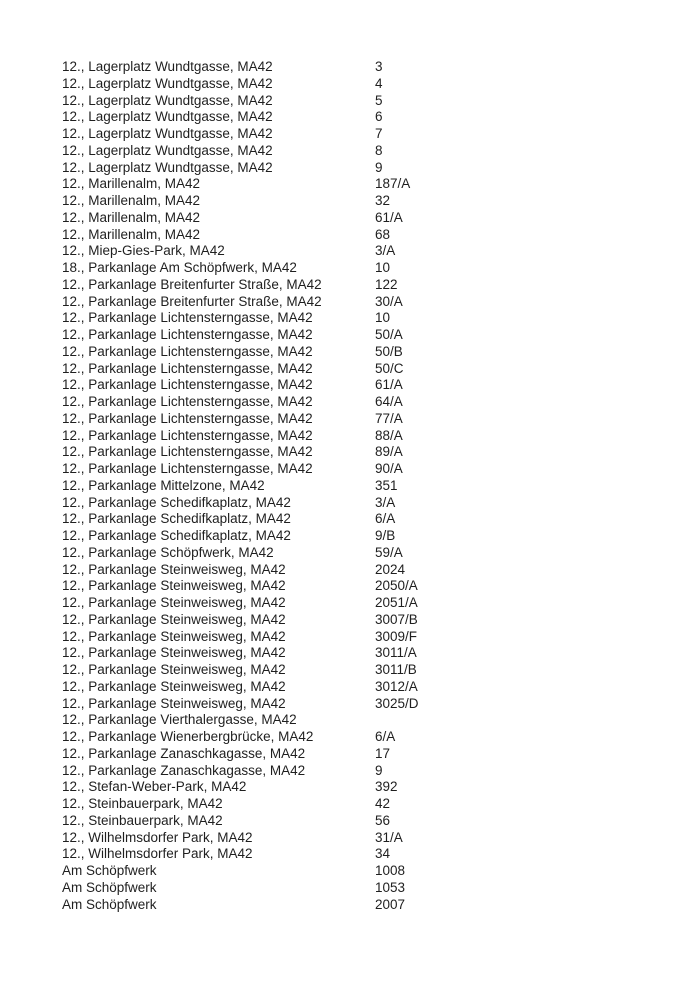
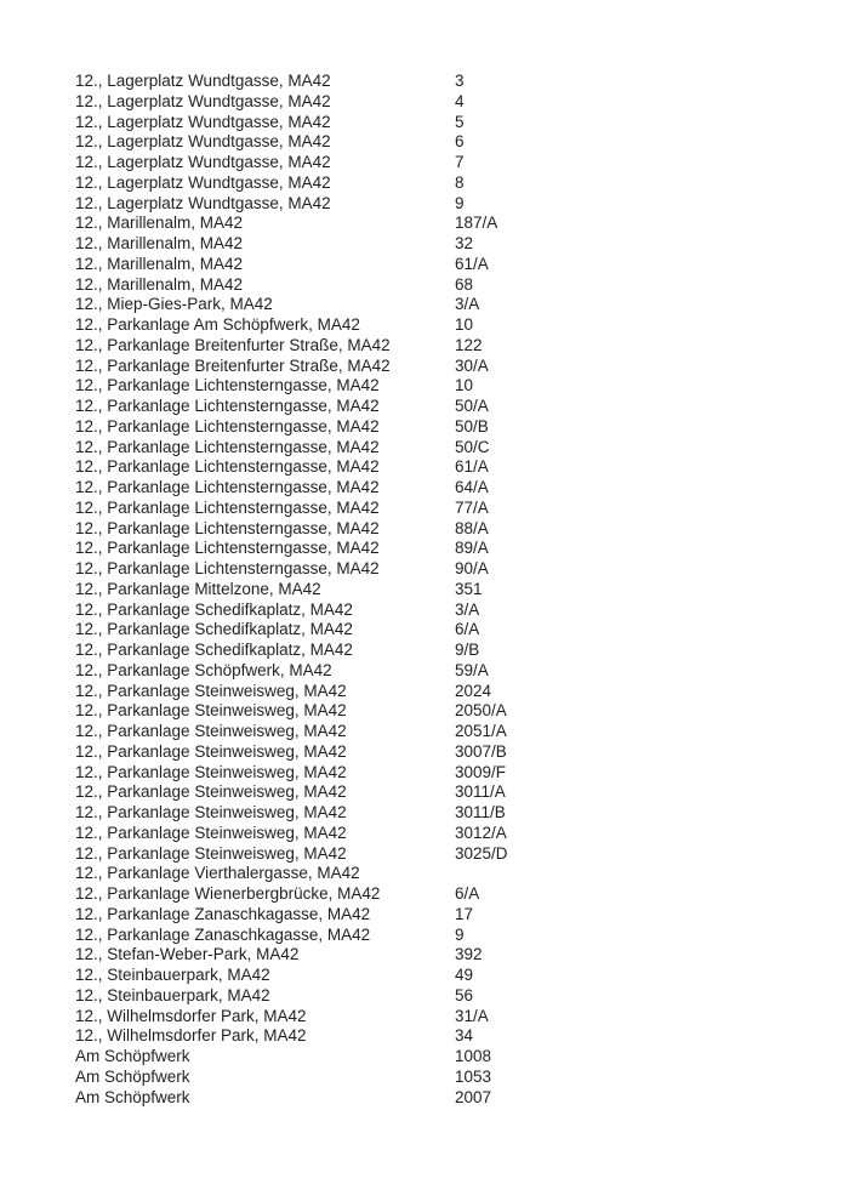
  12., Lagerplatz Wundtgasse, MA42
  3
  12., Lagerplatz Wundtgasse, MA42
  4
  12., Lagerplatz Wundtgasse, MA42
  5
  12., Lagerplatz Wundtgasse, MA42
  6
  12., Lagerplatz Wundtgasse, MA42
  7
  12., Lagerplatz Wundtgasse, MA42
  8
  12., Lagerplatz Wundtgasse, MA42
  9
  12., Marillenalm, MA42
  187/A
  12., Marillenalm, MA42
  32
  12., Marillenalm, MA42
  61/A
  12., Marillenalm, MA42
  68
  12., Miep-Gies-Park, MA42
  3/A
- 18., Parkanlage Am Schöpfwerk, MA42
+ 12., Parkanlage Am Schöpfwerk, MA42
  10
  12., Parkanlage Breitenfurter Straße, MA42
  122
  12., Parkanlage Breitenfurter Straße, MA42
  30/A
  12., Parkanlage Lichtensterngasse, MA42
  10
  12., Parkanlage Lichtensterngasse, MA42
  50/A
  12., Parkanlage Lichtensterngasse, MA42
  50/B
  12., Parkanlage Lichtensterngasse, MA42
  50/C
  12., Parkanlage Lichtensterngasse, MA42
  61/A
  12., Parkanlage Lichtensterngasse, MA42
  64/A
  12., Parkanlage Lichtensterngasse, MA42
  77/A
  12., Parkanlage Lichtensterngasse, MA42
  88/A
  12., Parkanlage Lichtensterngasse, MA42
  89/A
  12., Parkanlage Lichtensterngasse, MA42
  90/A
  12., Parkanlage Mittelzone, MA42
  351
  12., Parkanlage Schedifkaplatz, MA42
  3/A
  12., Parkanlage Schedifkaplatz, MA42
  6/A
  12., Parkanlage Schedifkaplatz, MA42
  9/B
  12., Parkanlage Schöpfwerk, MA42
  59/A
  12., Parkanlage Steinweisweg, MA42
  2024
  12., Parkanlage Steinweisweg, MA42
  2050/A
  12., Parkanlage Steinweisweg, MA42
  2051/A
  12., Parkanlage Steinweisweg, MA42
  3007/B
  12., Parkanlage Steinweisweg, MA42
  3009/F
  12., Parkanlage Steinweisweg, MA42
  3011/A
  12., Parkanlage Steinweisweg, MA42
  3011/B
  12., Parkanlage Steinweisweg, MA42
  3012/A
  12., Parkanlage Steinweisweg, MA42
  3025/D
  12., Parkanlage Vierthalergasse, MA42
  12., Parkanlage Wienerbergbrücke, MA42
  6/A
  12., Parkanlage Zanaschkagasse, MA42
  17
  12., Parkanlage Zanaschkagasse, MA42
  9
  12., Stefan-Weber-Park, MA42
  392
  12., Steinbauerpark, MA42
- 42
+ 49
  12., Steinbauerpark, MA42
  56
  12., Wilhelmsdorfer Park, MA42
  31/A
  12., Wilhelmsdorfer Park, MA42
  34
  Am Schöpfwerk
  1008
  Am Schöpfwerk
  1053
  Am Schöpfwerk
  2007
